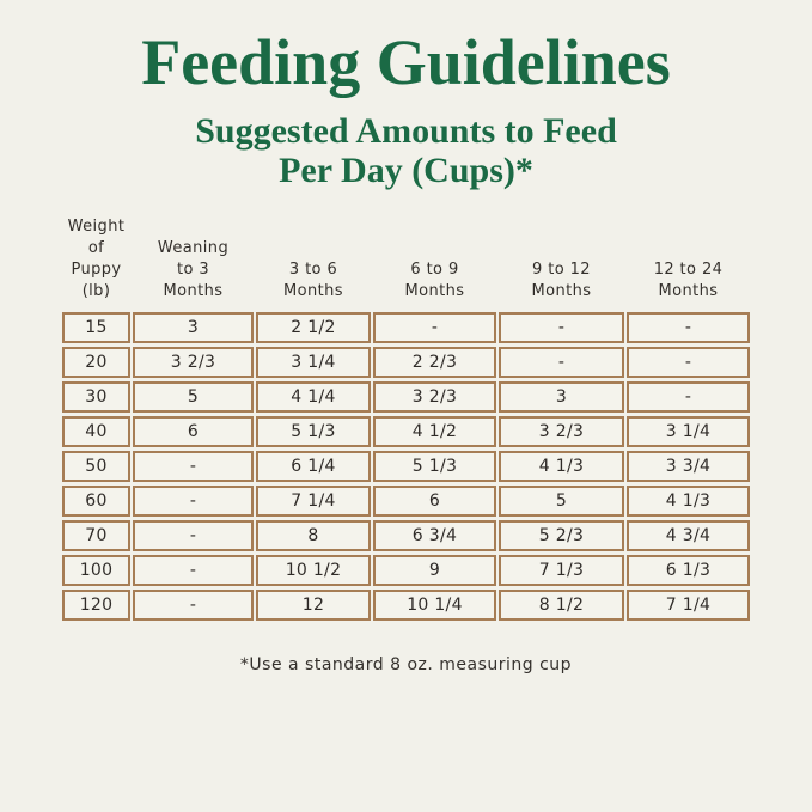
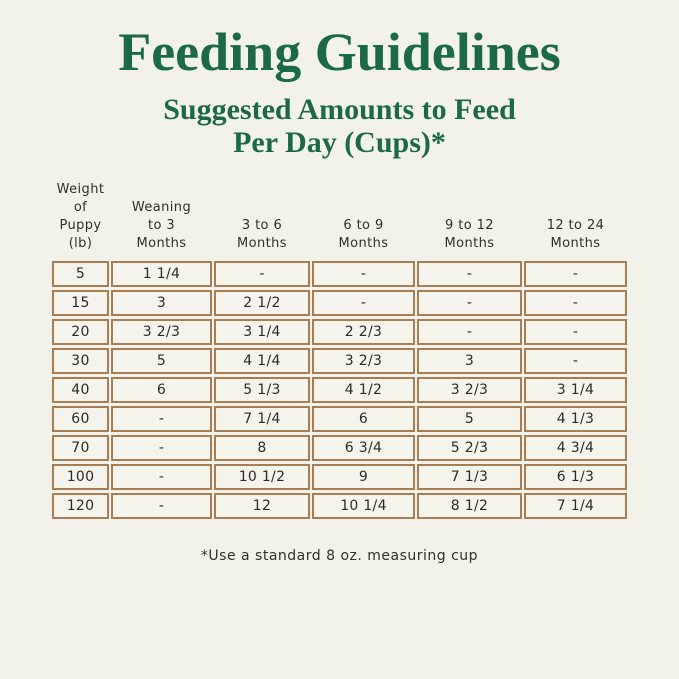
  Feeding Guidelines
  Suggested Amounts to Feed
  Per Day (Cups)*
  Weight of Puppy (lb)	Weaning to 3 Months	3 to 6 Months	6 to 9 Months	9 to 12 Months	12 to 24 Months
+ 5	1 1/4	-	-	-	-
  15	3	2 1/2	-	-	-
  20	3 2/3	3 1/4	2 2/3	-	-
  30	5	4 1/4	3 2/3	3	-
  40	6	5 1/3	4 1/2	3 2/3	3 1/4
- 50	-	6 1/4	5 1/3	4 1/3	3 3/4
  60	-	7 1/4	6	5	4 1/3
  70	-	8	6 3/4	5 2/3	4 3/4
  100	-	10 1/2	9	7 1/3	6 1/3
  120	-	12	10 1/4	8 1/2	7 1/4
  *Use a standard 8 oz. measuring cup
